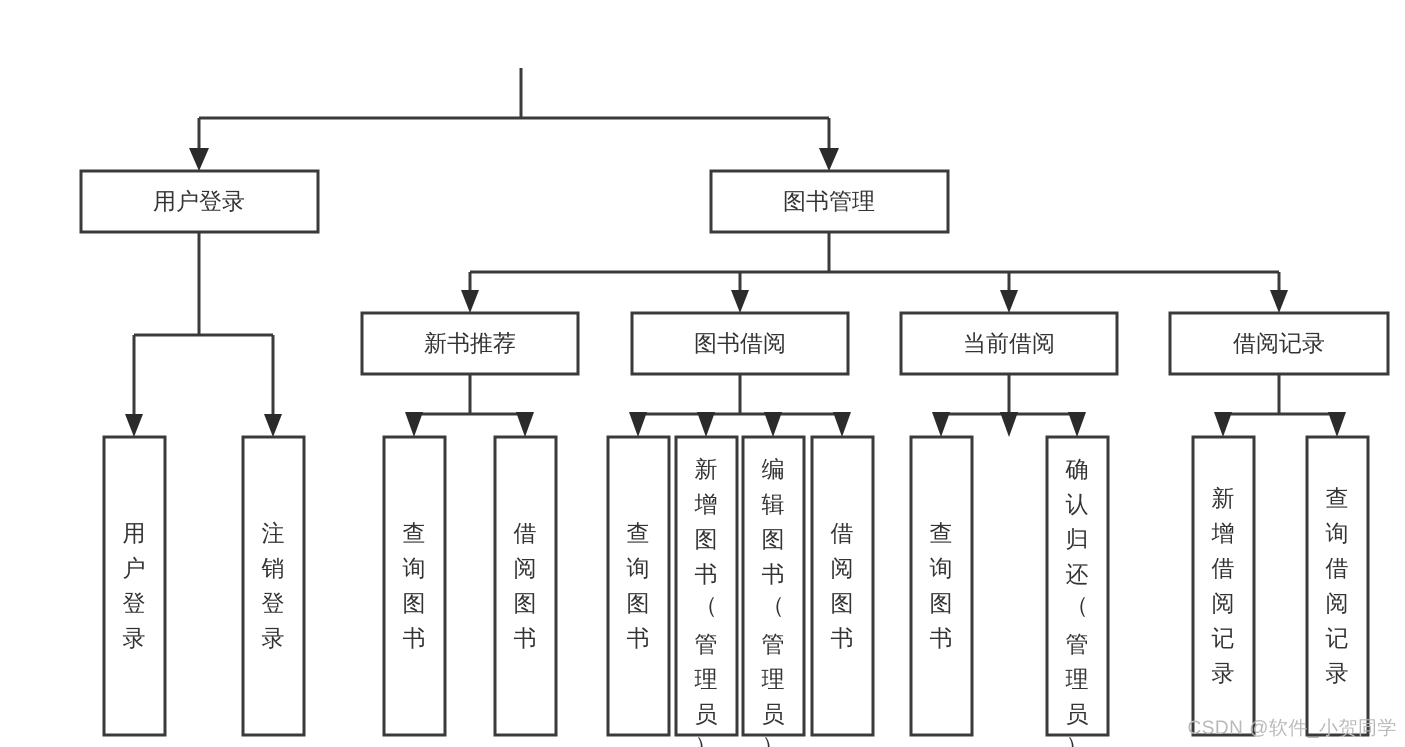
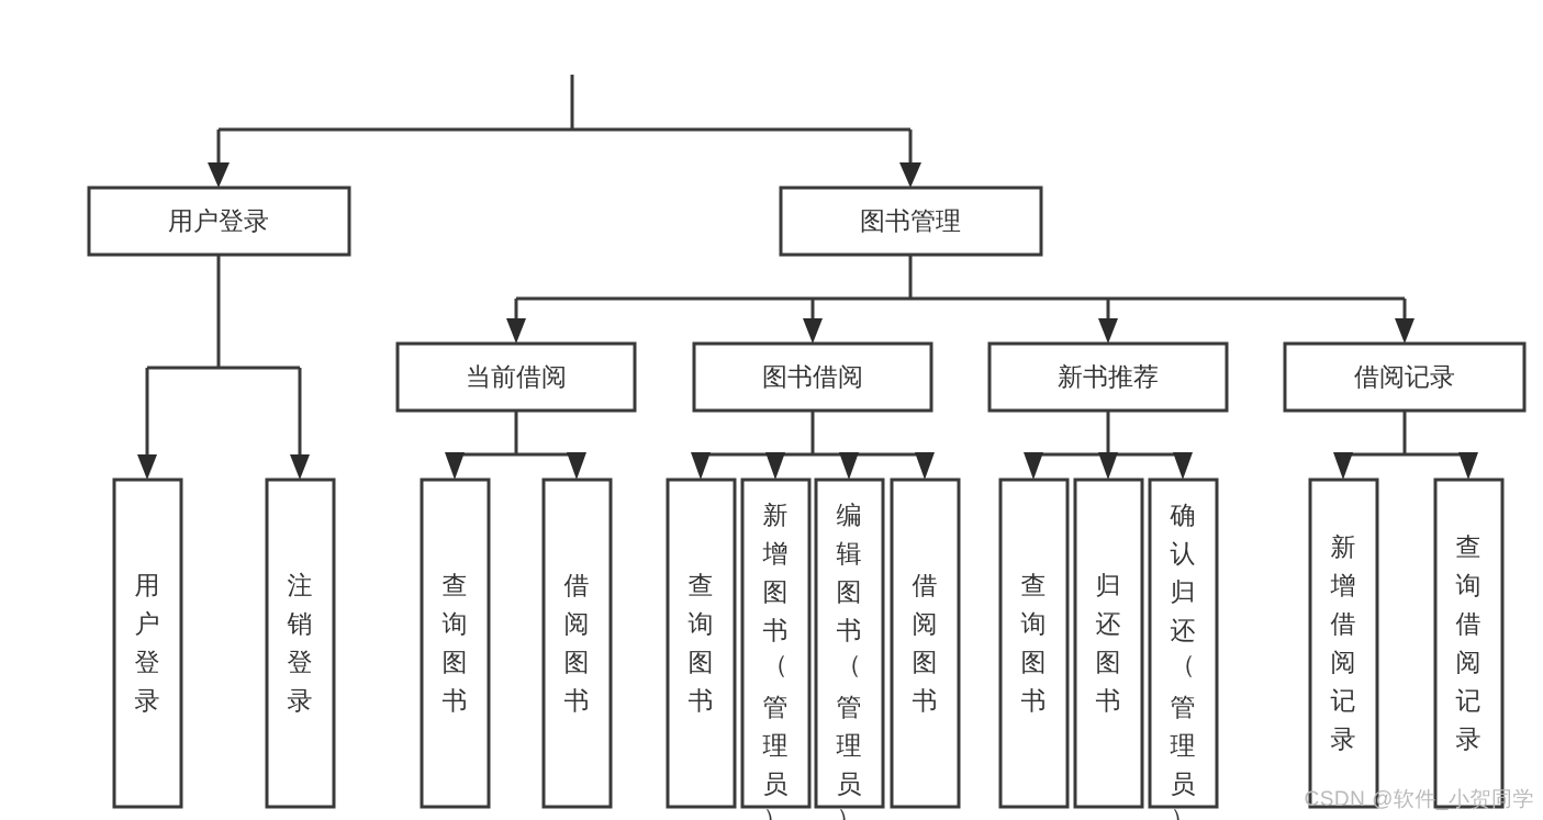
  用户登录
  图书管理
- 新书推荐
+ 当前借阅
  图书借阅
- 当前借阅
+ 新书推荐
  借阅记录
  用户登录
  注销登录
  查询图书
  借阅图书
  查询图书
  新增图书（管理员）
  编辑图书（管理员）
  借阅图书
  查询图书
+ 归还图书
  确认归还（管理员）
  新增借阅记录
  查询借阅记录
  CSDN @软件_小贺同学
